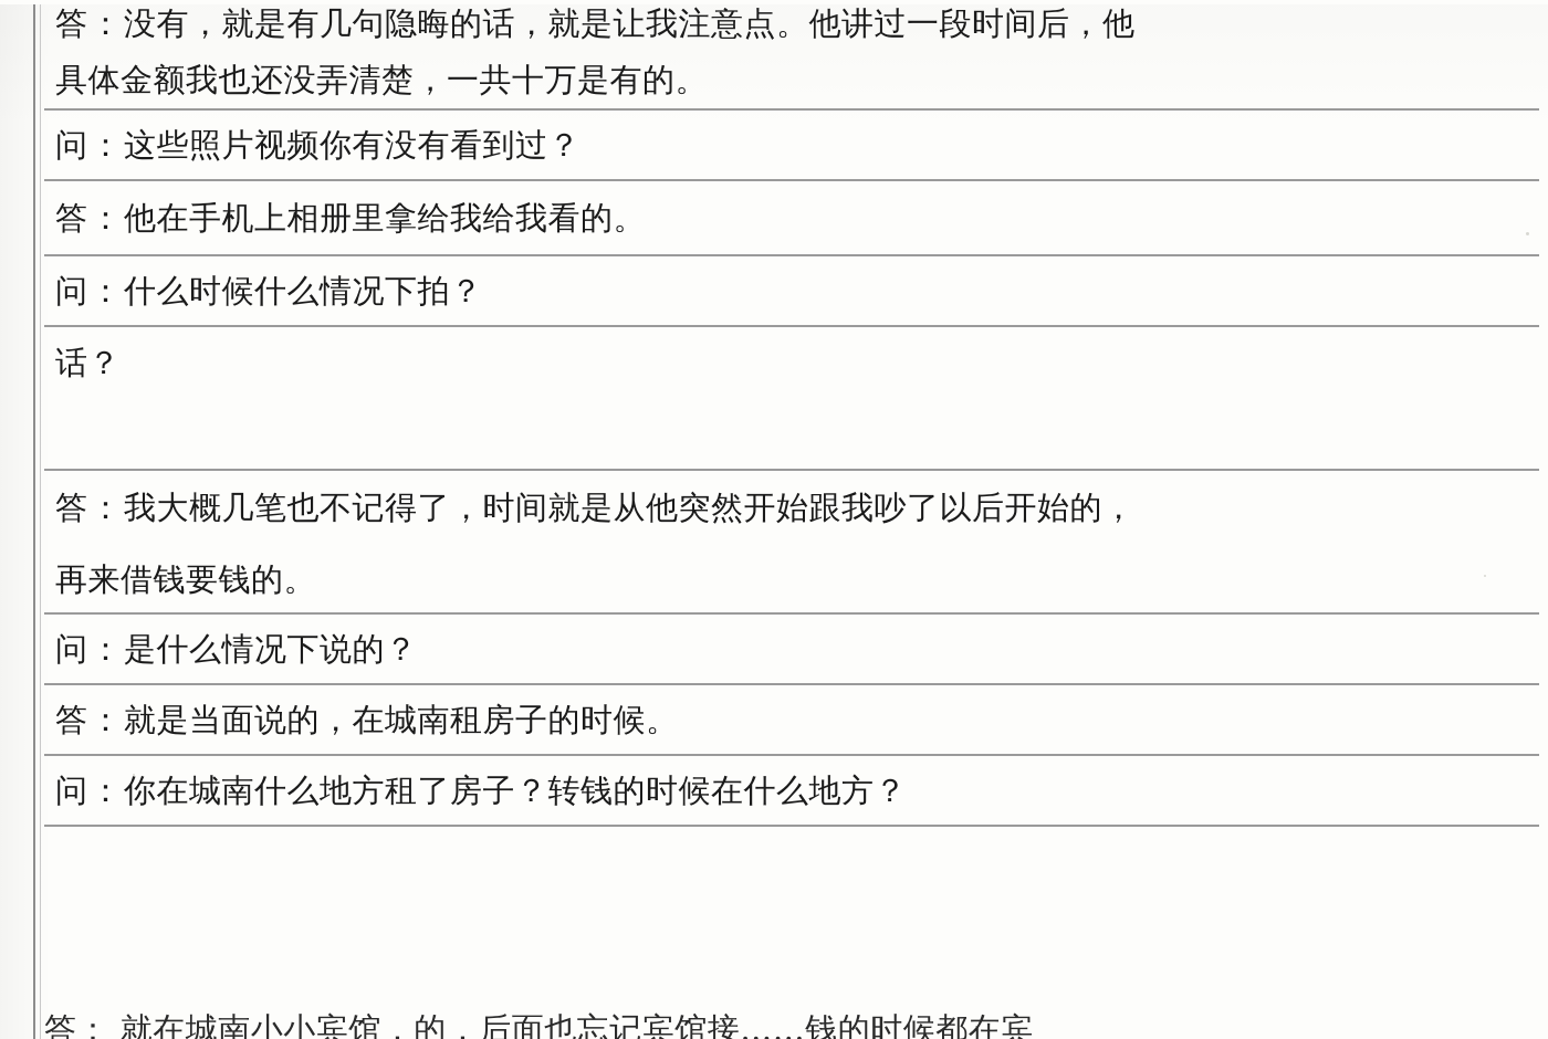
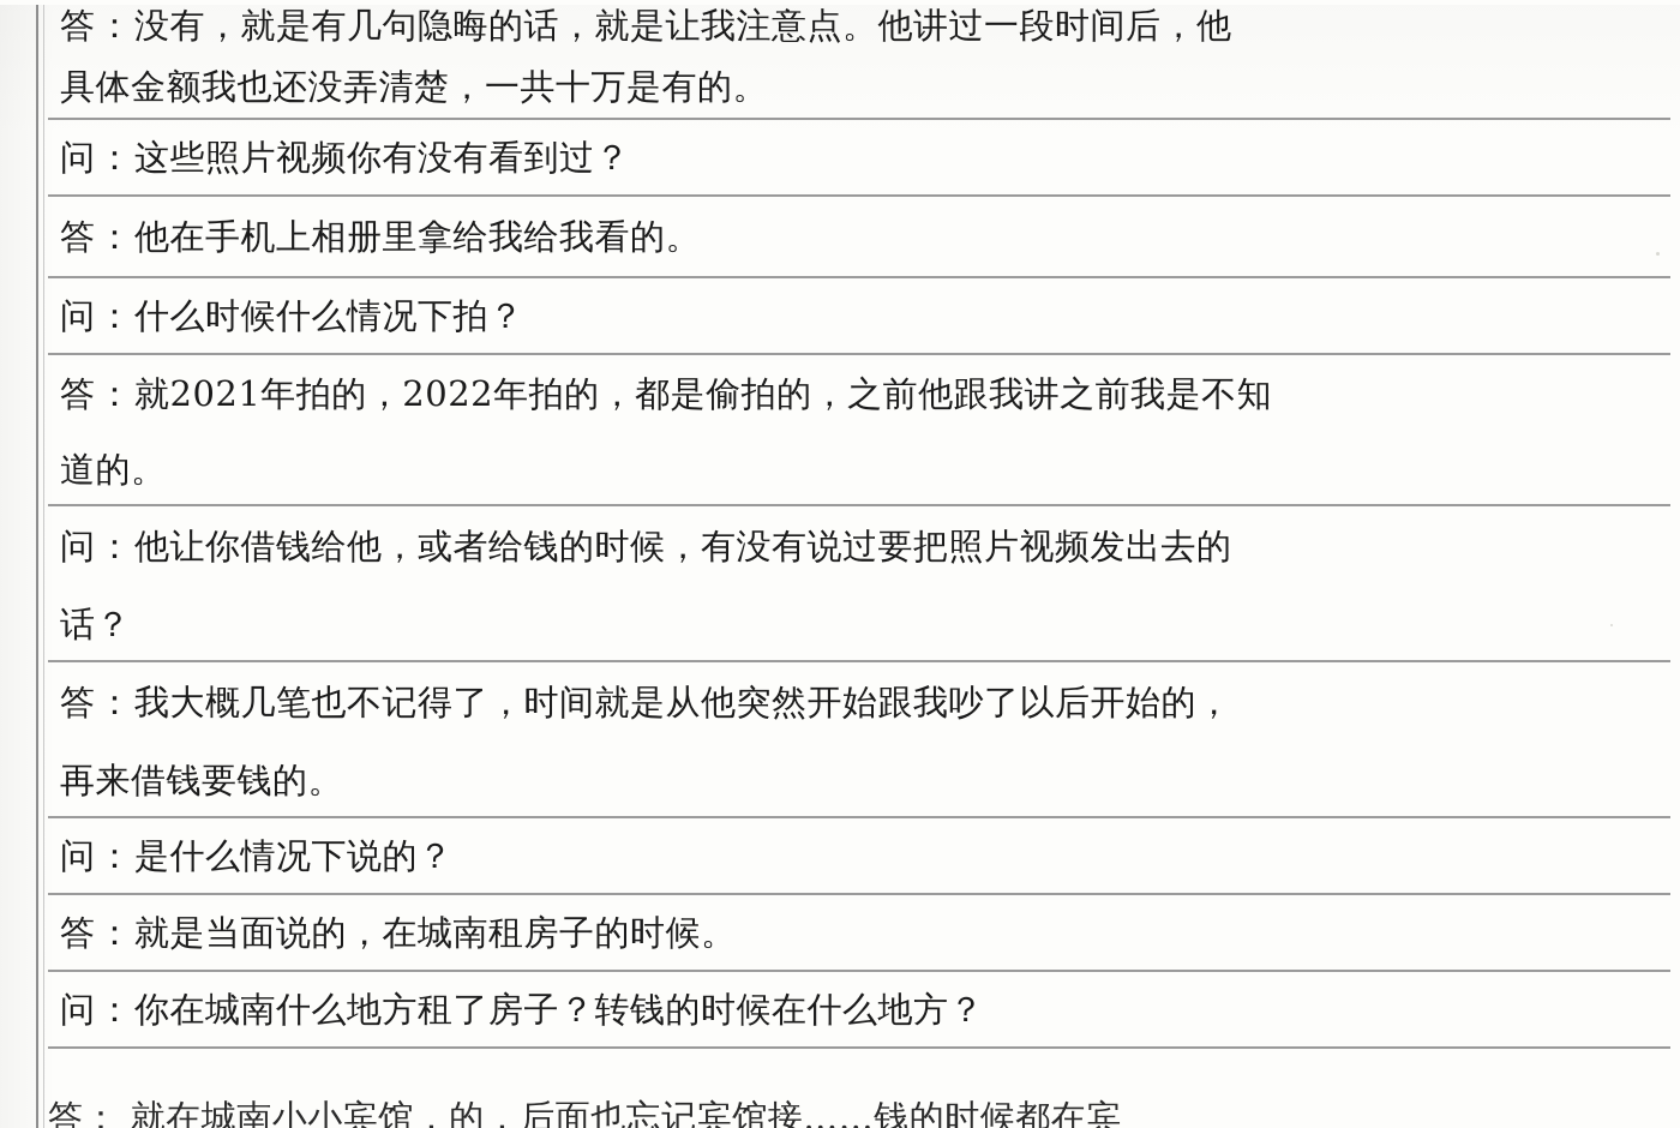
  答：没有，就是有几句隐晦的话，就是让我注意点。他讲过一段时间后，他
  具体金额我也还没弄清楚，一共十万是有的。
  问：这些照片视频你有没有看到过？
  答：他在手机上相册里拿给我给我看的。
  问：什么时候什么情况下拍？
+ 答：就2021年拍的，2022年拍的，都是偷拍的，之前他跟我讲之前我是不知
+ 道的。
+ 问：他让你借钱给他，或者给钱的时候，有没有说过要把照片视频发出去的
  话？
  答：我大概几笔也不记得了，时间就是从他突然开始跟我吵了以后开始的，
  再来借钱要钱的。
  问：是什么情况下说的？
  答：就是当面说的，在城南租房子的时候。
  问：你在城南什么地方租了房子？转钱的时候在什么地方？
  答： 就在城南小小宾馆，的，后面也忘记宾馆接……钱的时候都在宾
